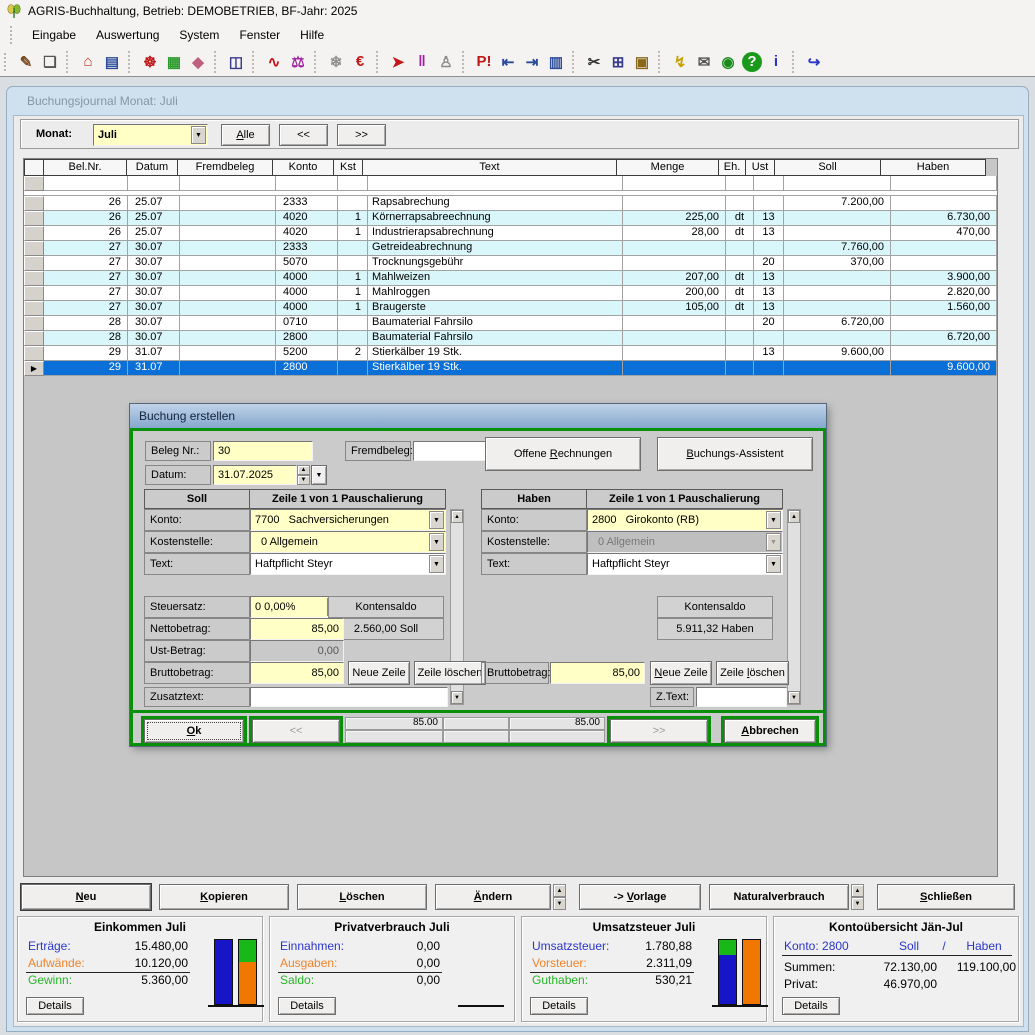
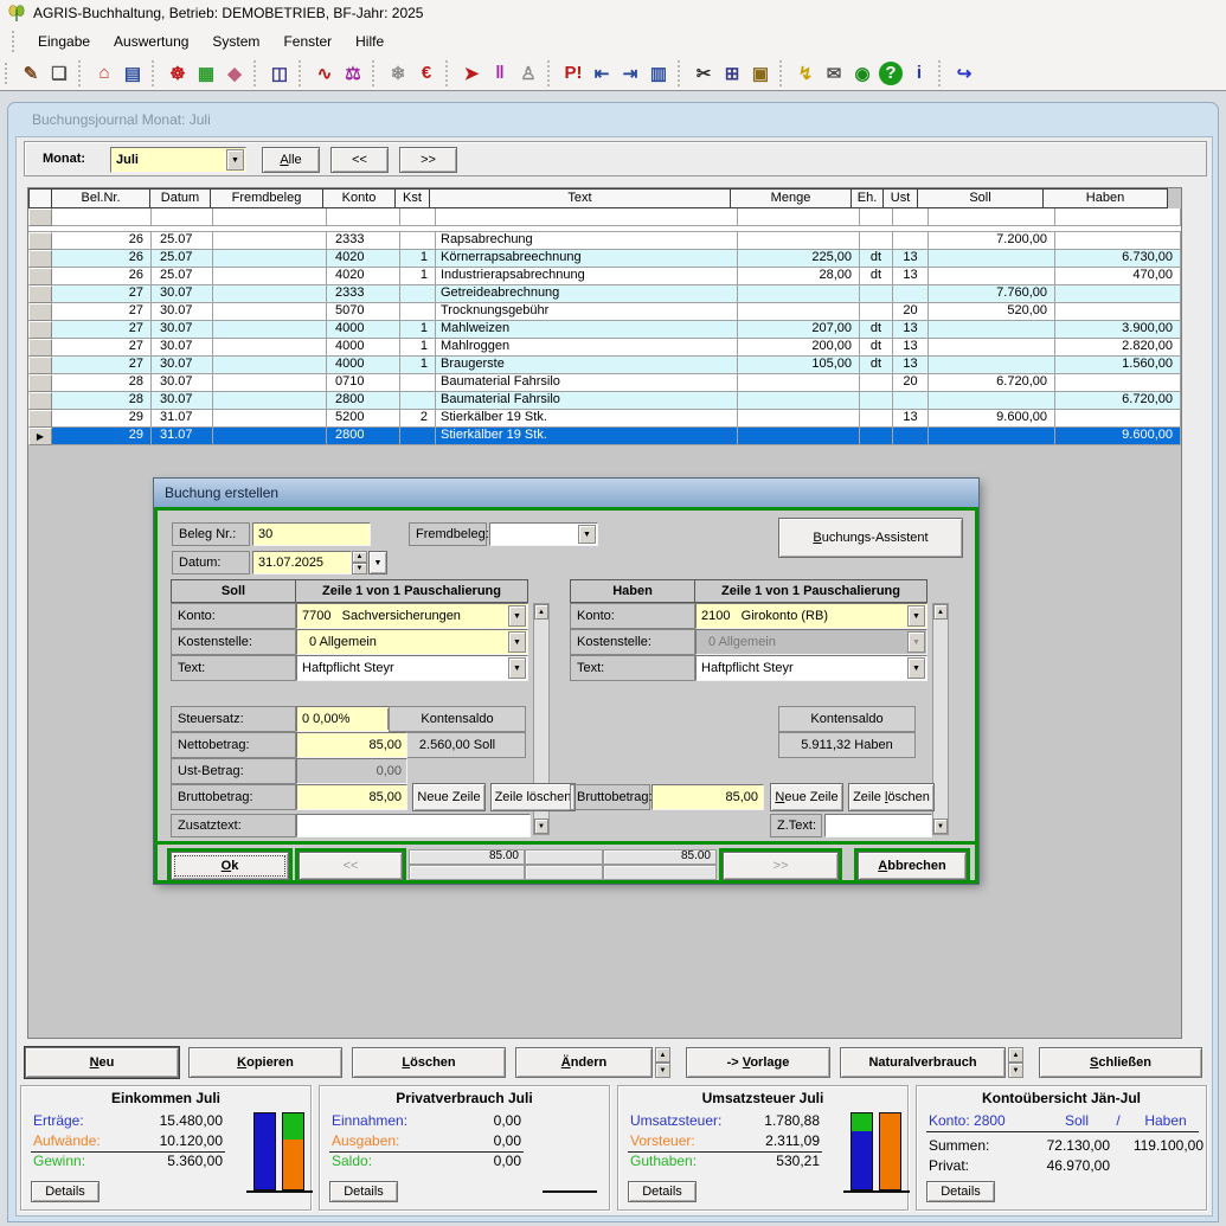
  AGRIS-Buchhaltung, Betrieb: DEMOBETRIEB, BF-Jahr: 2025
  Eingabe
  Auswertung
  System
  Fenster
  Hilfe
  ✎
  ❏
  ⌂
  ▤
  ☸
  ▦
  ◆
  ◫
  ∿
  ⚖
  ❄
  €
  ➤
  ‖
  ♙
  P!
  ⇤
  ⇥
  ▥
  ✂
  ⊞
  ▣
  ↯
  ✉
  ◉
  ?
  i
  ↪
  Buchungsjournal Monat: Juli
  Monat:
  Juli
  Alle
  <<
  >>
  Bel.Nr.
  Datum
  Fremdbeleg
  Konto
  Kst
  Text
  Menge
  Eh.
  Ust
  Soll
  Haben
  26
  25.07
  2333
  Rapsabrechung
  7.200,00
  26
  25.07
  4020
  1
  Körnerrapsabreechnung
  225,00
  dt
  13
  6.730,00
  26
  25.07
  4020
  1
  Industrierapsabrechnung
  28,00
  dt
  13
  470,00
  27
  30.07
  2333
  Getreideabrechnung
  7.760,00
  27
  30.07
  5070
  Trocknungsgebühr
  20
- 370,00
+ 520,00
  27
  30.07
  4000
  1
  Mahlweizen
  207,00
  dt
  13
  3.900,00
  27
  30.07
  4000
  1
  Mahlroggen
  200,00
  dt
  13
  2.820,00
  27
  30.07
  4000
  1
  Braugerste
  105,00
  dt
  13
  1.560,00
  28
  30.07
  0710
  Baumaterial Fahrsilo
  20
  6.720,00
  28
  30.07
  2800
  Baumaterial Fahrsilo
  6.720,00
  29
  31.07
  5200
  2
  Stierkälber 19 Stk.
  13
  9.600,00
  ▶
  29
  31.07
  2800
  Stierkälber 19 Stk.
  9.600,00
  Neu
  Kopieren
  Löschen
  Ändern
  -> Vorlage
  Naturalverbrauch
  Schließen
  Einkommen Juli
  Erträge:
  15.480,00
  Aufwände:
  10.120,00
  Gewinn:
  5.360,00
  Details
  Privatverbrauch Juli
  Einnahmen:
  0,00
  Ausgaben:
  0,00
  Saldo:
  0,00
  Details
  Umsatzsteuer Juli
  Umsatzsteuer:
  1.780,88
  Vorsteuer:
  2.311,09
  Guthaben:
  530,21
  Details
  Kontoübersicht Jän-Jul
  Konto: 2800
  Soll
  /
  Haben
  Summen:
  72.130,00
  119.100,00
  Privat:
  46.970,00
  Details
  Buchung erstellen
  Beleg Nr.:
  30
  Datum:
  31.07.2025
  Fremdbeleg:
- Offene Rechnungen
  Buchungs-Assistent
  Soll
  Zeile 1 von 1 Pauschalierung
  Konto:
  7700 Sachversicherungen
  Kostenstelle:
  0 Allgemein
  Text:
  Haftpflicht Steyr
  Steuersatz:
  0 0,00%
  Kontensaldo
  2.560,00 Soll
  Nettobetrag:
  85,00
  Ust-Betrag:
  0,00
  Bruttobetrag:
  85,00
  Neue Zeile
  Zeile löschen
  Zusatztext:
  Haben
  Zeile 1 von 1 Pauschalierung
  Konto:
- 2800 Girokonto (RB)
+ 2100 Girokonto (RB)
  Kostenstelle:
  0 Allgemein
  Text:
  Haftpflicht Steyr
  Kontensaldo
  5.911,32 Haben
  Bruttobetrag
  85,00
  Neue Zeile
  Zeile löschen
  Z.Text:
  Ok
  <<
  85.00
  85.00
  >>
  Abbrechen
